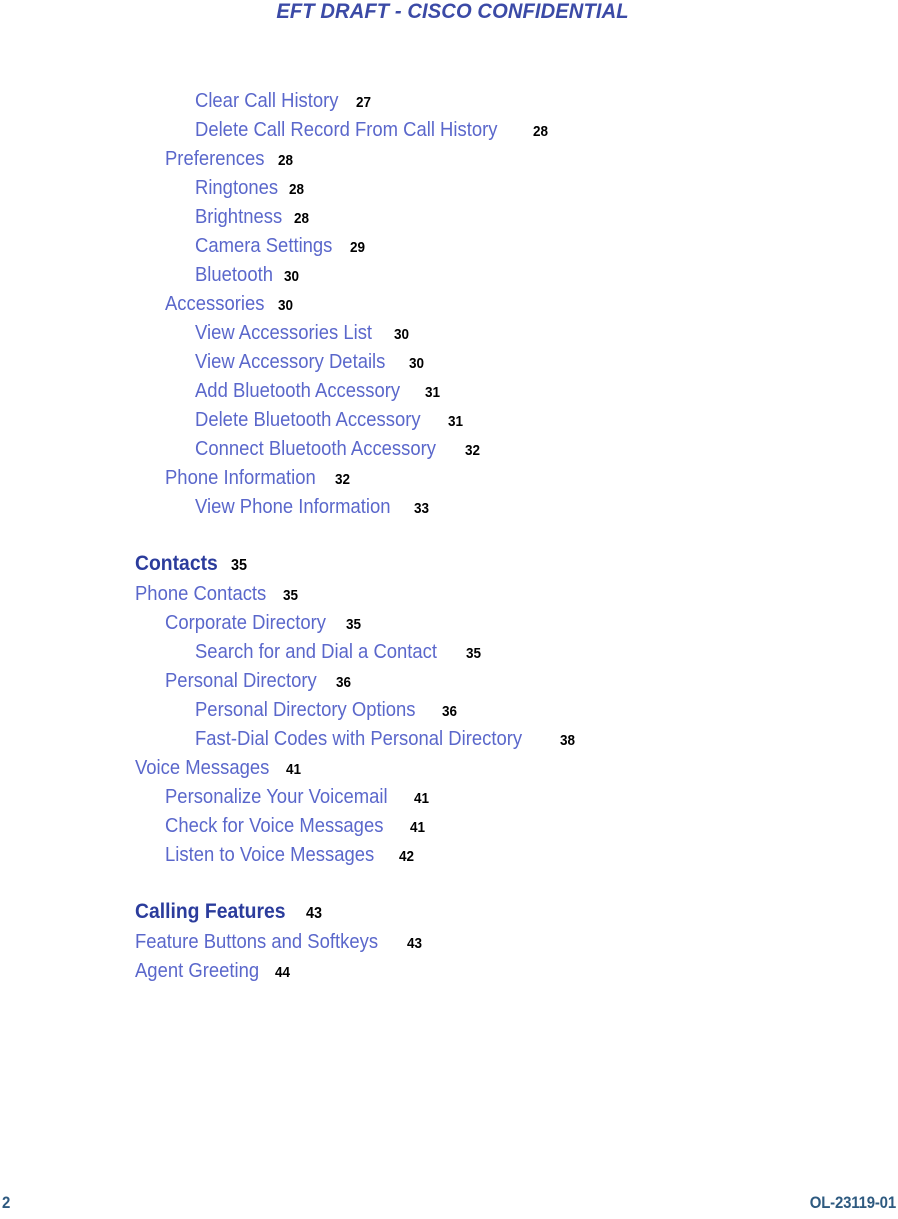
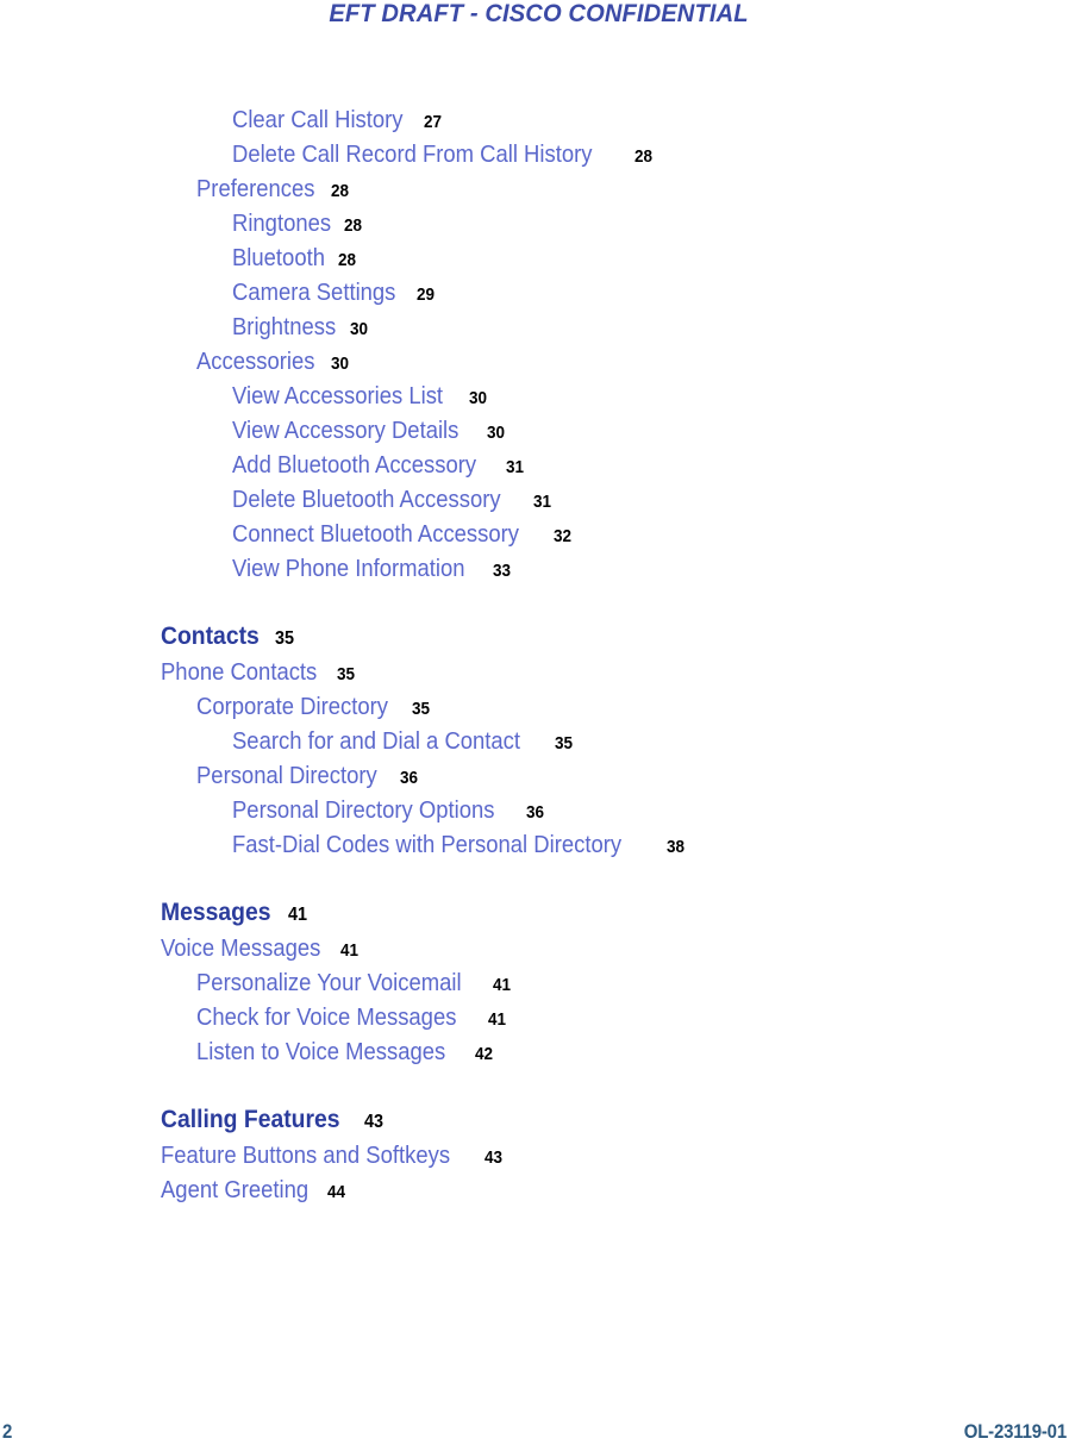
  EFT DRAFT - CISCO CONFIDENTIAL
  Clear Call History 27
  Delete Call Record From Call History 28
  Preferences 28
  Ringtones 28
- Brightness 28
+ Bluetooth 28
  Camera Settings 29
- Bluetooth 30
+ Brightness 30
  Accessories 30
  View Accessories List 30
  View Accessory Details 30
  Add Bluetooth Accessory 31
  Delete Bluetooth Accessory 31
  Connect Bluetooth Accessory 32
- Phone Information 32
  View Phone Information 33
  Contacts 35
  Phone Contacts 35
  Corporate Directory 35
  Search for and Dial a Contact 35
  Personal Directory 36
  Personal Directory Options 36
  Fast-Dial Codes with Personal Directory 38
+ Messages 41
  Voice Messages 41
  Personalize Your Voicemail 41
  Check for Voice Messages 41
  Listen to Voice Messages 42
  Calling Features 43
  Feature Buttons and Softkeys 43
  Agent Greeting 44
  2
  OL-23119-01
